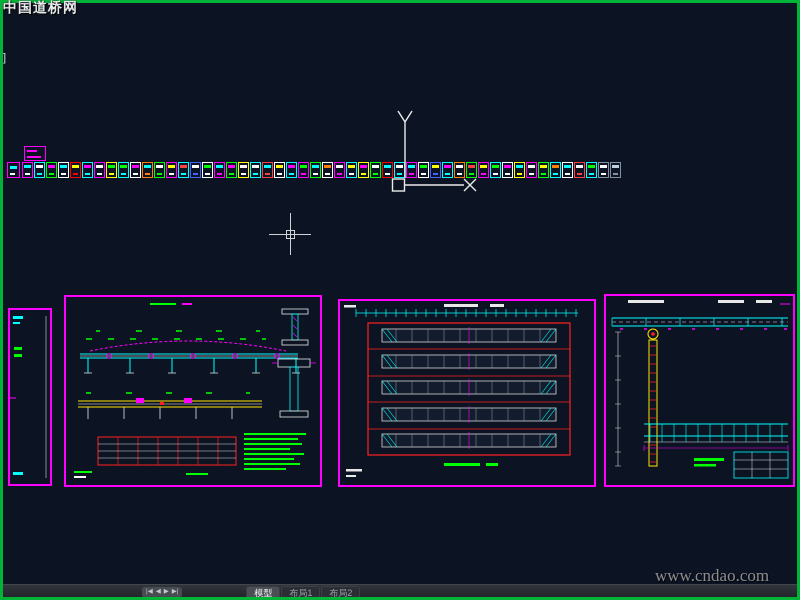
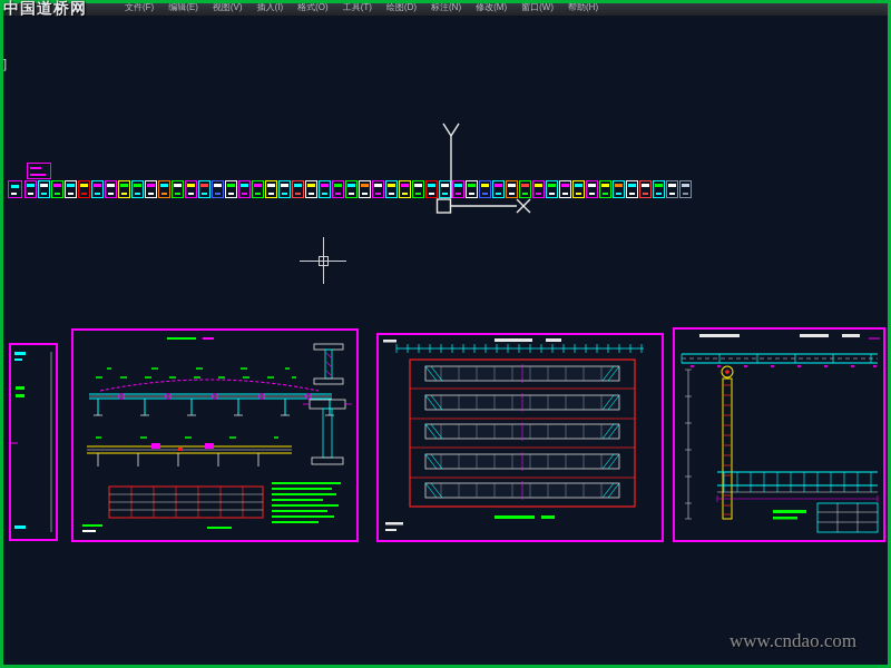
+ 文件(F)
+ 编辑(E)
+ 视图(V)
+ 插入(I)
+ 格式(O)
+ 工具(T)
+ 绘图(D)
+ 标注(N)
+ 修改(M)
+ 窗口(W)
+ 帮助(H)
  中国道桥网
  www.cndao.com
  ]
- 模型
- 布局1
- 布局2
